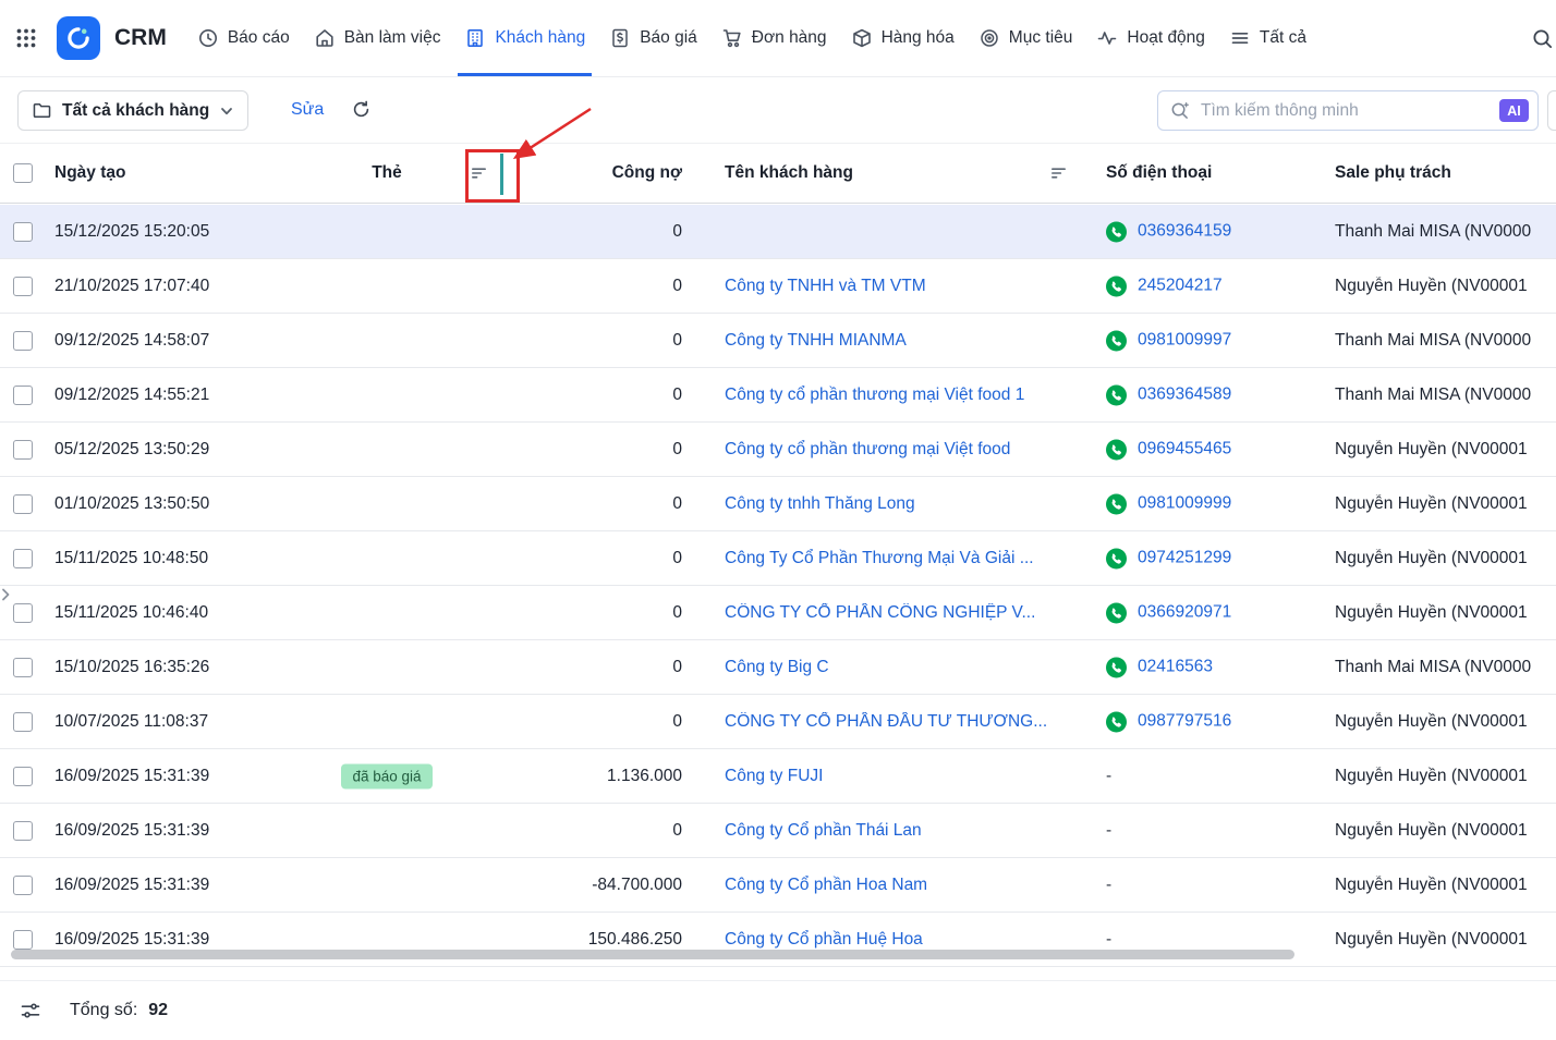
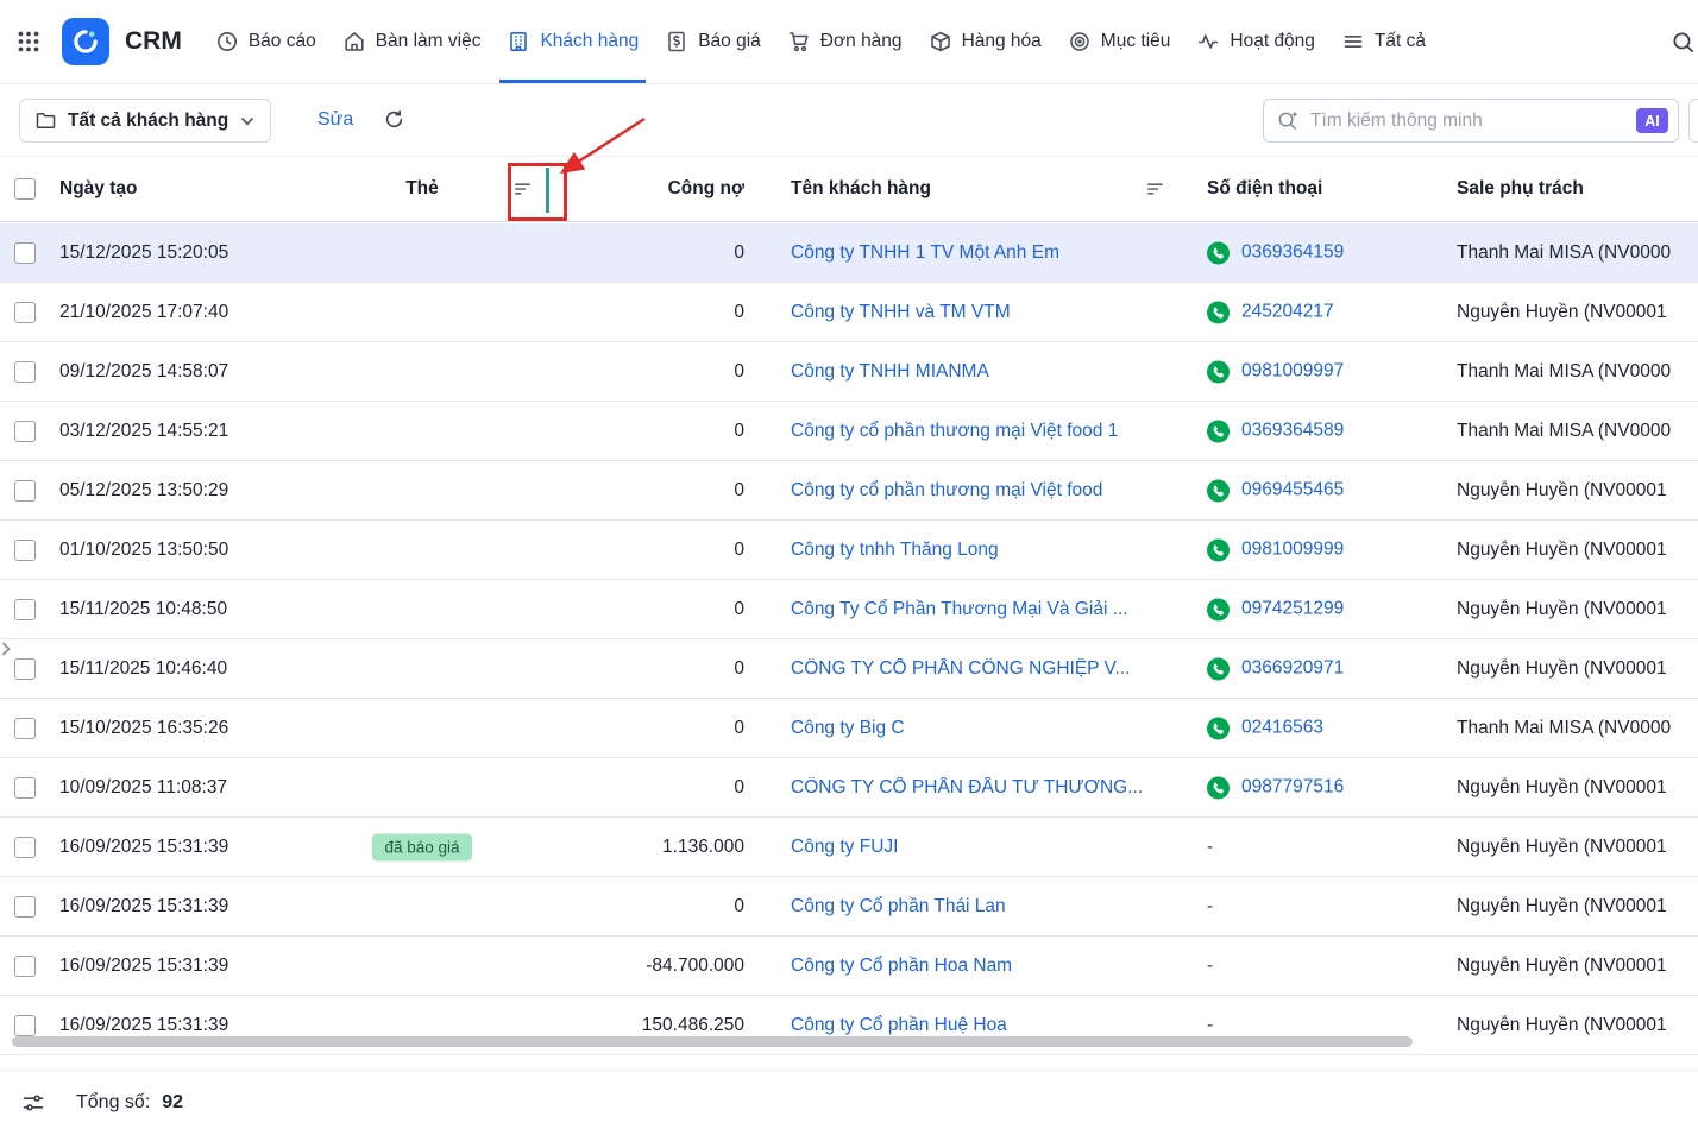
  CRM
  Báo cáo
  Bàn làm việc
  Khách hàng
  Báo giá
  Đơn hàng
  Hàng hóa
  Mục tiêu
  Hoạt động
  Tất cả
  Tất cả khách hàng
  Sửa
  Tìm kiếm thông minh
  AI
  Ngày tạo
  Thẻ
  Công nợ
  Tên khách hàng
  Số điện thoại
  Sale phụ trách
  15/12/2025 15:20:05
  0
+ Công ty TNHH 1 TV Một Anh Em
  0369364159
  Thanh Mai MISA (NV0000
  21/10/2025 17:07:40
  0
  Công ty TNHH và TM VTM
  245204217
  Nguyễn Huyền (NV00001
  09/12/2025 14:58:07
  0
  Công ty TNHH MIANMA
  0981009997
  Thanh Mai MISA (NV0000
- 09/12/2025 14:55:21
+ 03/12/2025 14:55:21
  0
  Công ty cổ phần thương mại Việt food 1
  0369364589
  Thanh Mai MISA (NV0000
  05/12/2025 13:50:29
  0
  Công ty cổ phần thương mại Việt food
  0969455465
  Nguyễn Huyền (NV00001
  01/10/2025 13:50:50
  0
  Công ty tnhh Thăng Long
  0981009999
  Nguyễn Huyền (NV00001
  15/11/2025 10:48:50
  0
  Công Ty Cổ Phần Thương Mại Và Giải ...
  0974251299
  Nguyễn Huyền (NV00001
  15/11/2025 10:46:40
  0
  CÔNG TY CỔ PHẦN CÔNG NGHIỆP V...
  0366920971
  Nguyễn Huyền (NV00001
  15/10/2025 16:35:26
  0
  Công ty Big C
  02416563
  Thanh Mai MISA (NV0000
- 10/07/2025 11:08:37
+ 10/09/2025 11:08:37
  0
  CÔNG TY CỔ PHẦN ĐẦU TƯ THƯƠNG...
  0987797516
  Nguyễn Huyền (NV00001
  16/09/2025 15:31:39
  đã báo giá
  1.136.000
  Công ty FUJI
  -
  Nguyễn Huyền (NV00001
  16/09/2025 15:31:39
  0
  Công ty Cổ phần Thái Lan
  -
  Nguyễn Huyền (NV00001
  16/09/2025 15:31:39
  -84.700.000
  Công ty Cổ phần Hoa Nam
  -
  Nguyễn Huyền (NV00001
  16/09/2025 15:31:39
  150.486.250
  Công ty Cổ phần Huệ Hoa
  -
  Nguyễn Huyền (NV00001
  Tổng số:
  92
